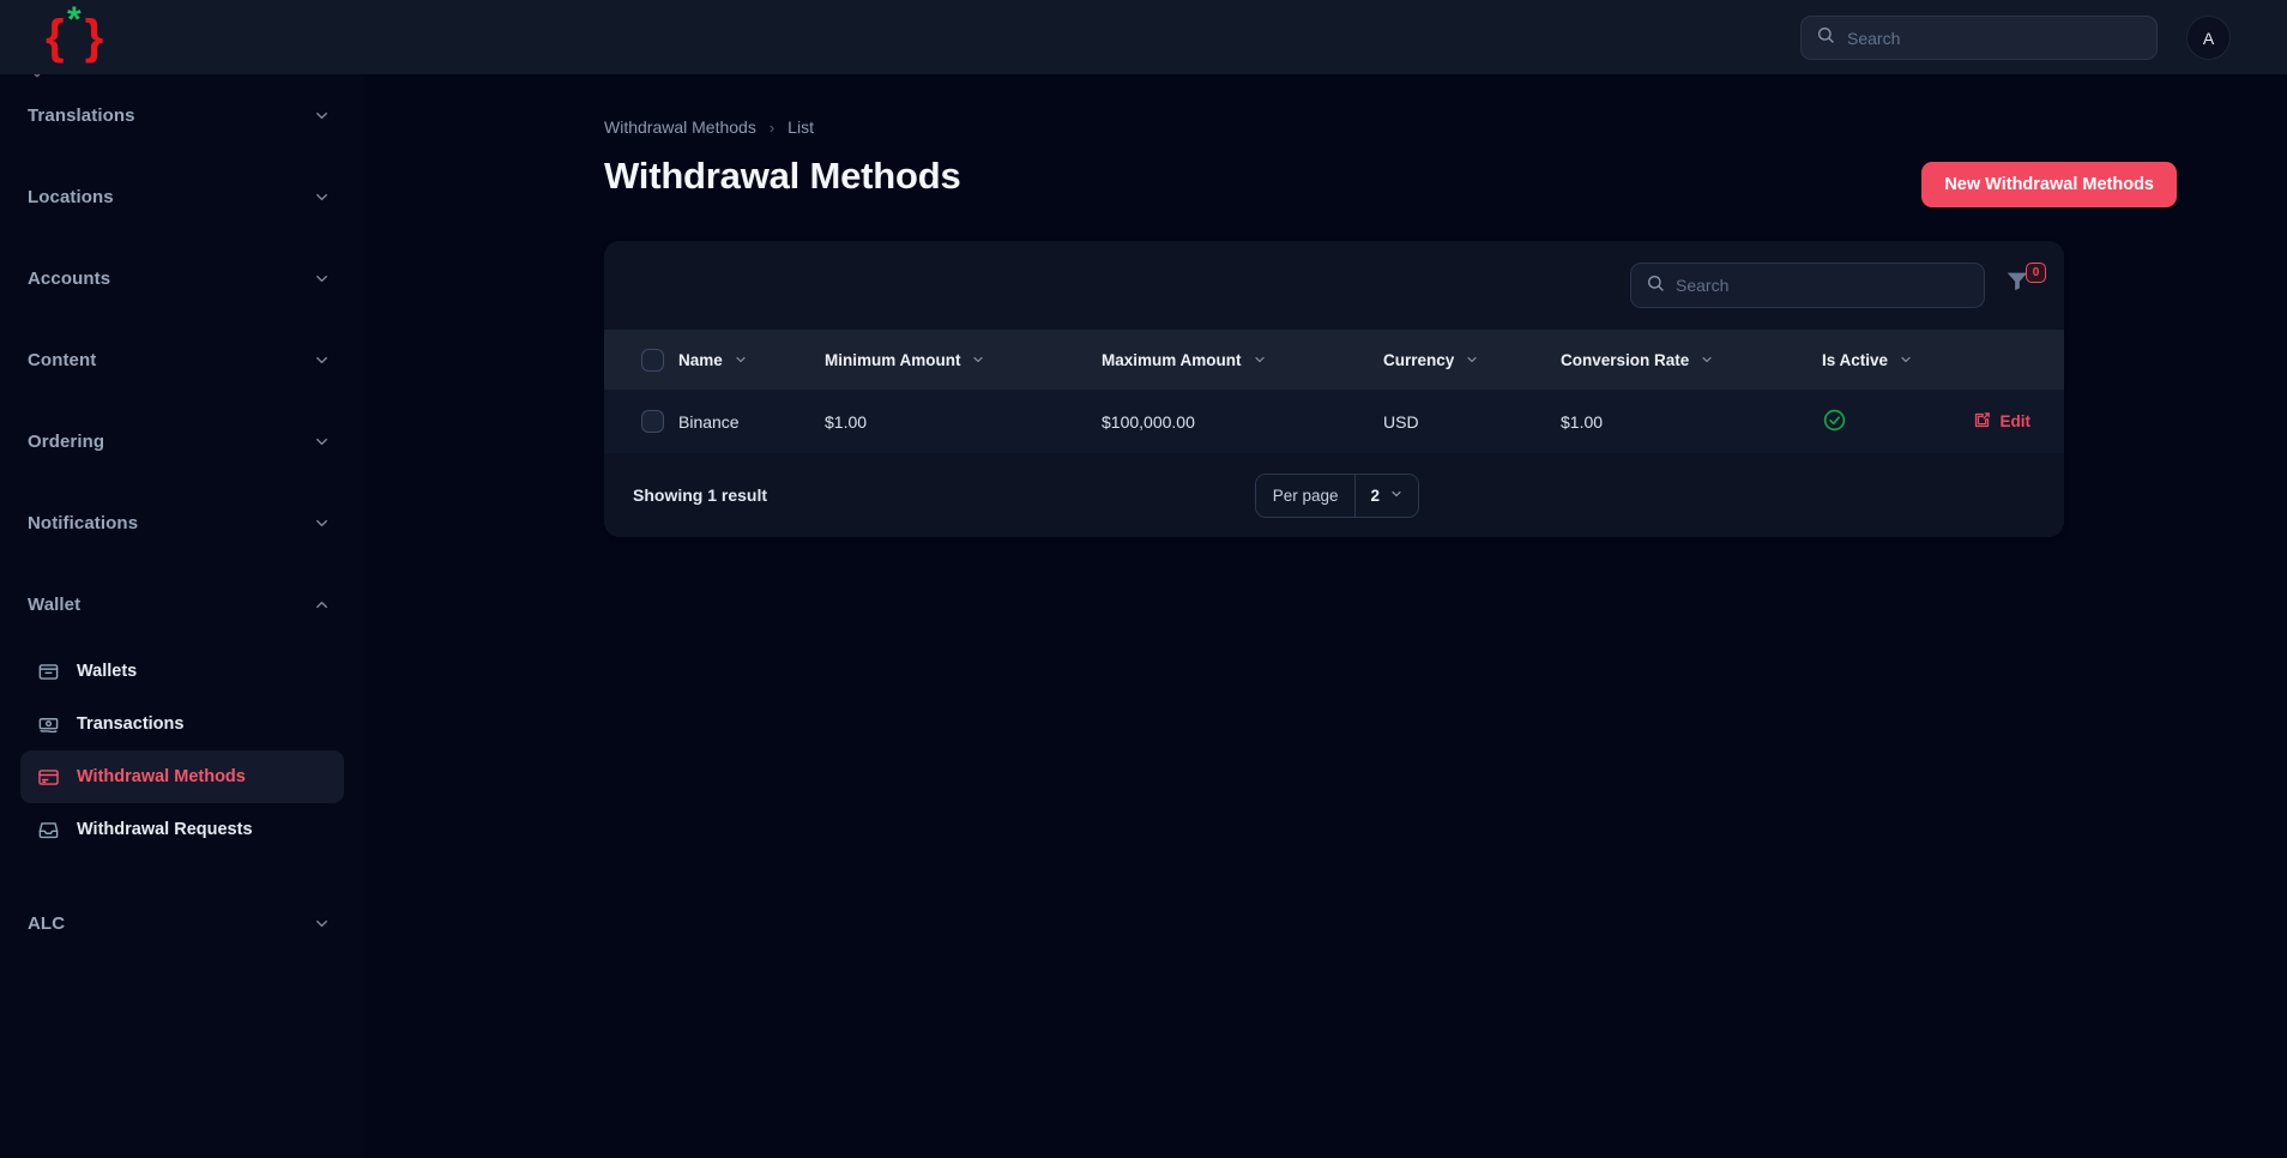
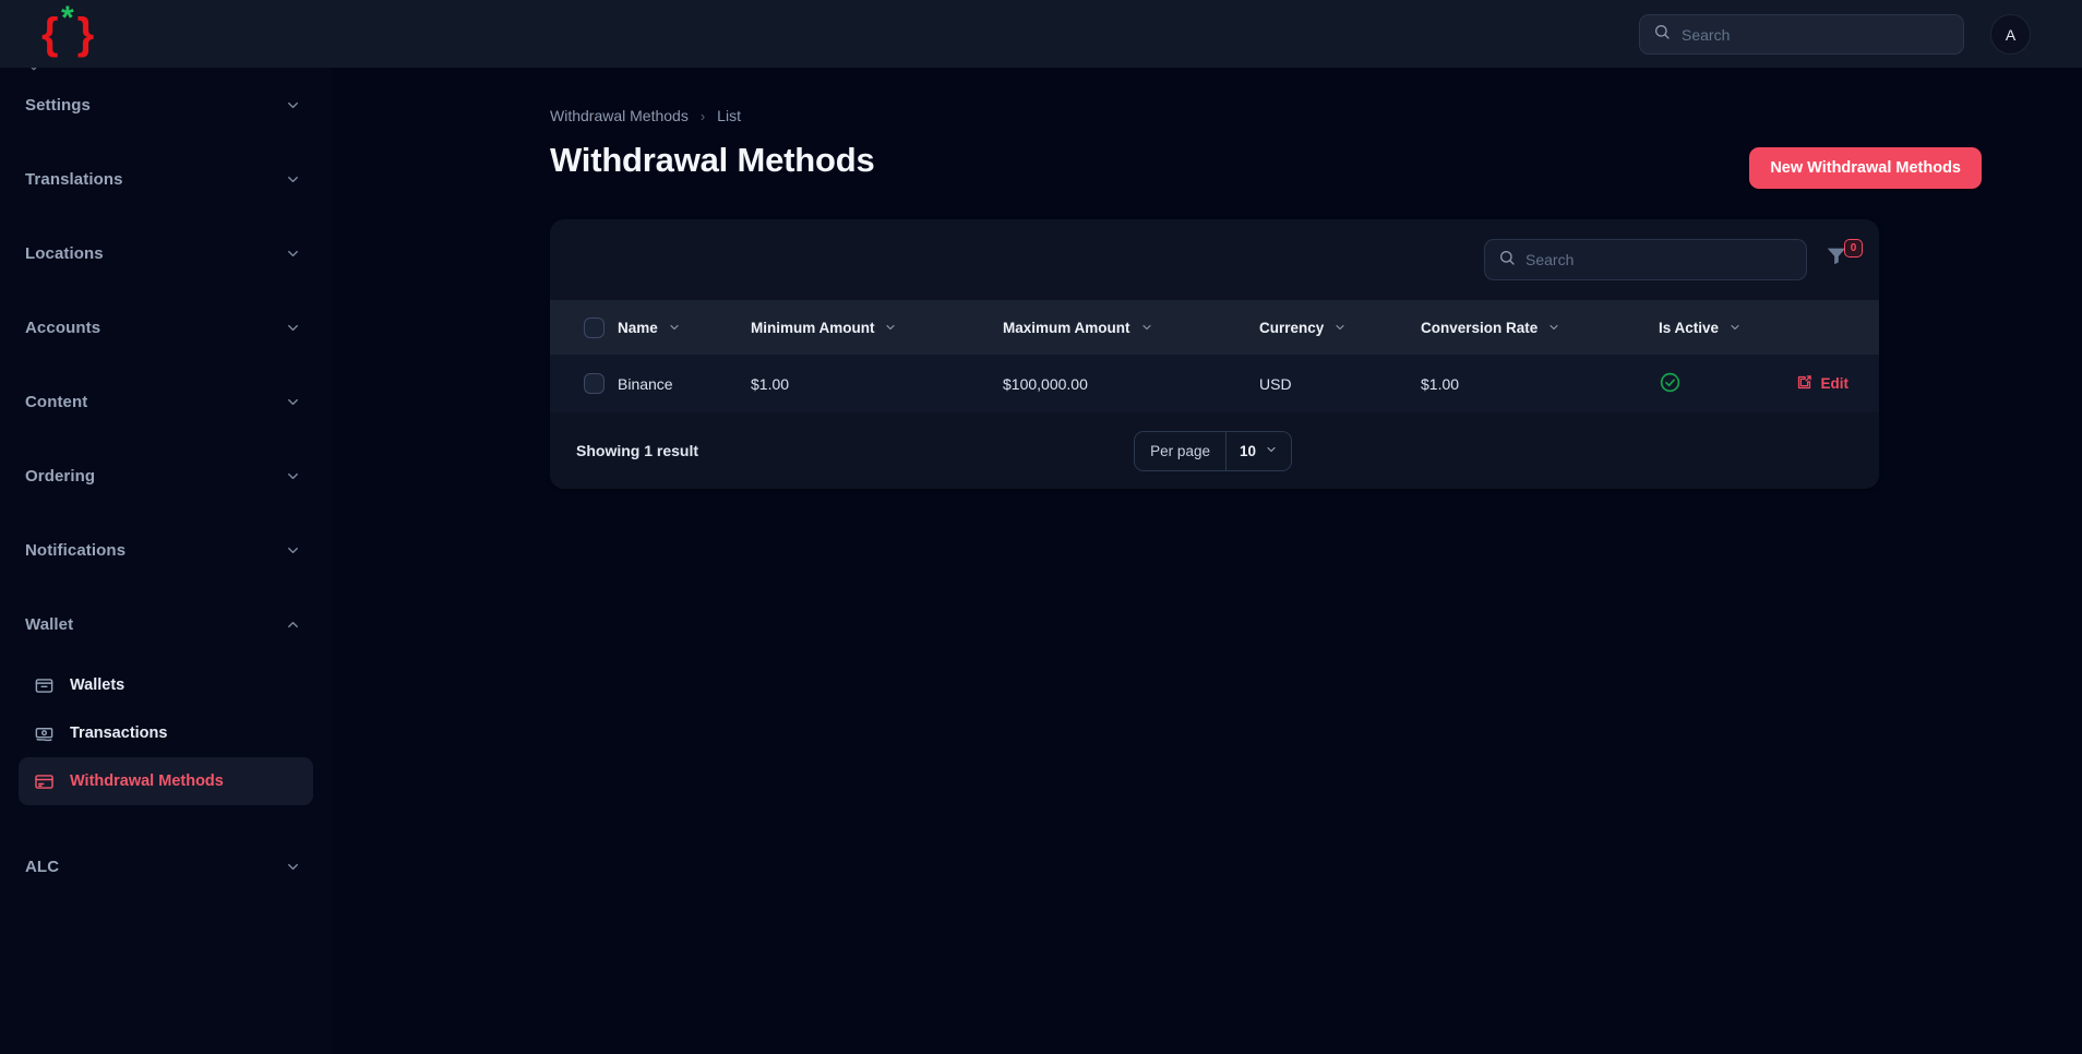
  { }
  *
  Search
  A
+ Settings
  Translations
  Locations
  Accounts
  Content
  Ordering
  Notifications
  Wallet
  Wallets
  Transactions
  Withdrawal Methods
- Withdrawal Requests
  ALC
  Withdrawal Methods
  ›
  List
  Withdrawal Methods
  New Withdrawal Methods
  Search
  0
  	Name	Minimum Amount	Maximum Amount	Currency	Conversion Rate	Is Active
  	Binance	$1.00	$100,000.00	USD	$1.00		Edit
  Showing 1 result
  Per page
- 2
+ 10
